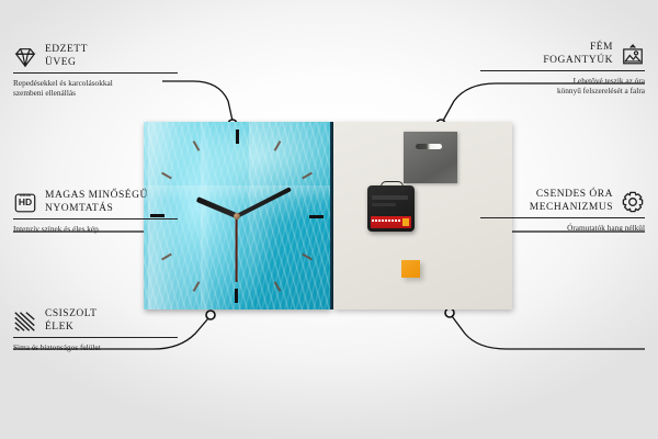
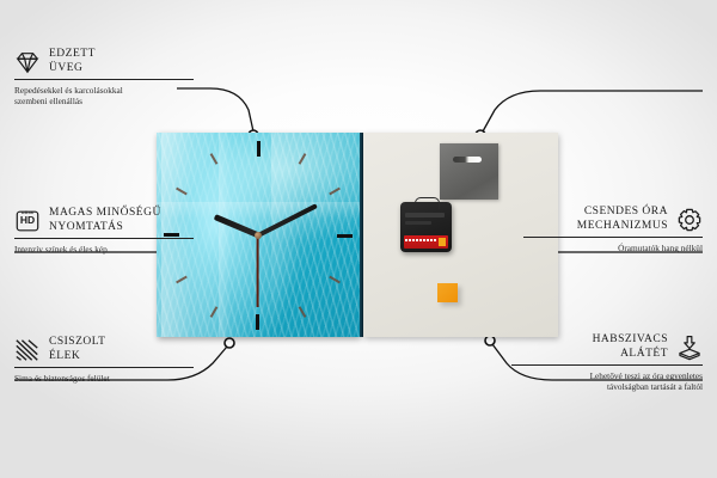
  EDZETT
  ÜVEG
  Repedésekkel és karcolásokkal
  szembeni ellenállás
  HD
  MAGAS MINŐSÉGŰ
  NYOMTATÁS
  Intenzív színek és éles kép
  CSISZOLT
  ÉLEK
  Sima és biztonságos felület
- FÉM
- FOGANTYÚK
- Lehetővé teszik az óra
- könnyű felszerelését a falra
  CSENDES ÓRA
  MECHANIZMUS
  Óramutatók hang nélkül
+ HABSZIVACS
+ ALÁTÉT
+ Lehetővé teszi az óra egyenletes
+ távolságban tartását a faltól
